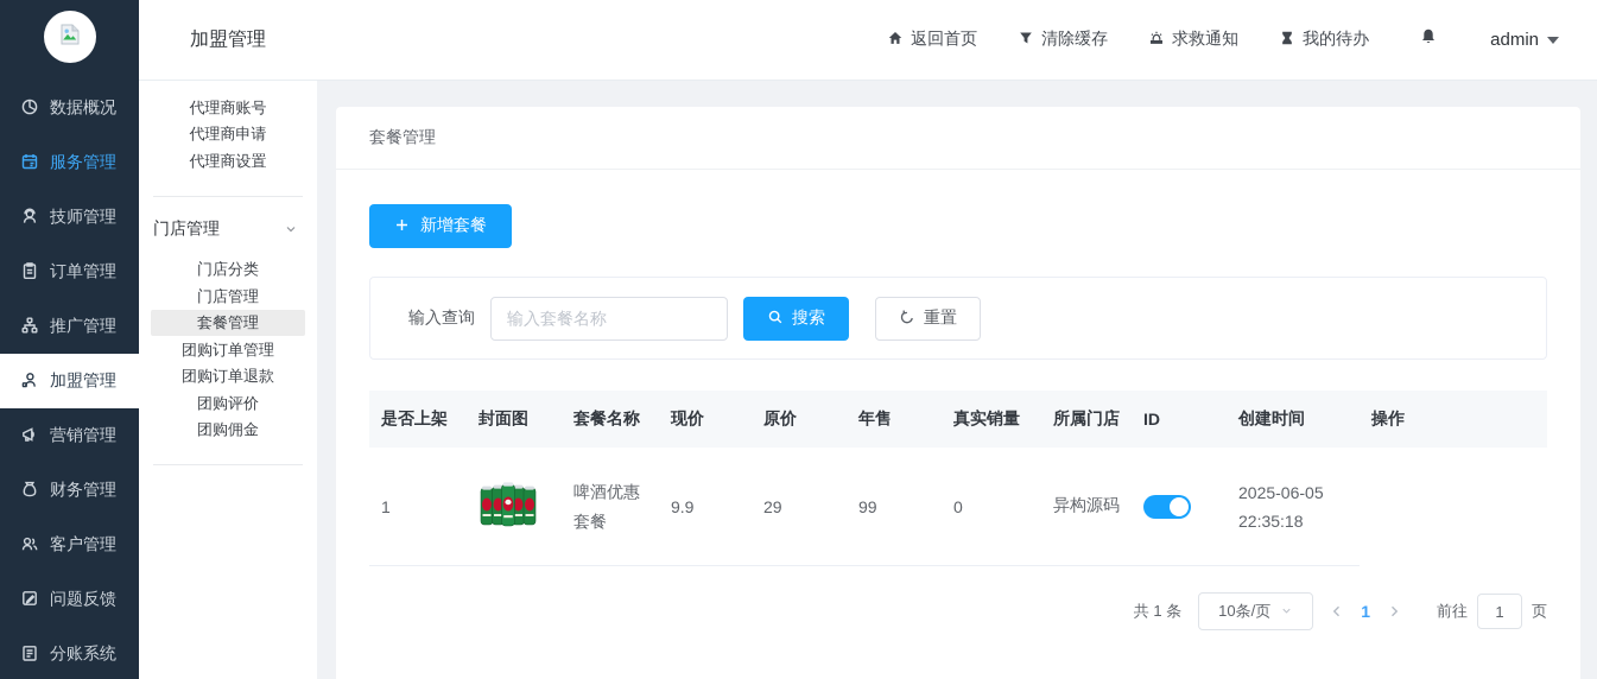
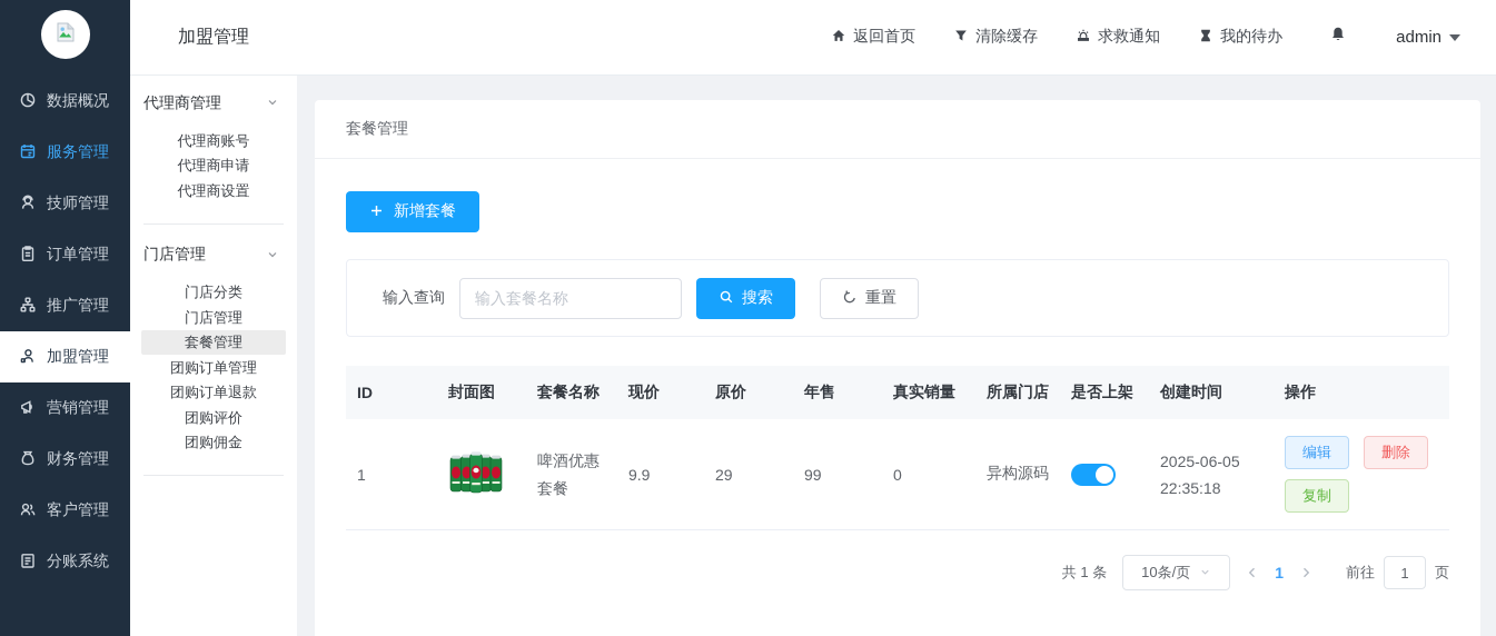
  数据概况
  服务管理
  技师管理
  订单管理
  推广管理
  加盟管理
  营销管理
  财务管理
  客户管理
- 问题反馈
  分账系统
  加盟管理
+ 代理商管理
  代理商账号
  代理商申请
  代理商设置
  门店管理
  门店分类
  门店管理
  套餐管理
  团购订单管理
  团购订单退款
  团购评价
  团购佣金
  返回首页
  清除缓存
  求救通知
  我的待办
  admin
  套餐管理
  新增套餐
  输入查询
  输入套餐名称
  搜索
  重置
- 是否上架
+ ID
  封面图
  套餐名称
  现价
  原价
  年售
  真实销量
  所属门店
- ID
+ 是否上架
  创建时间
  操作
  1
  啤酒优惠套餐
  9.9
  29
  99
  0
  异构源码
  2025-06-05
  22:35:18
+ 编辑
+ 删除
+ 复制
  共 1 条
  10条/页
  1
  前往
  1
  页
